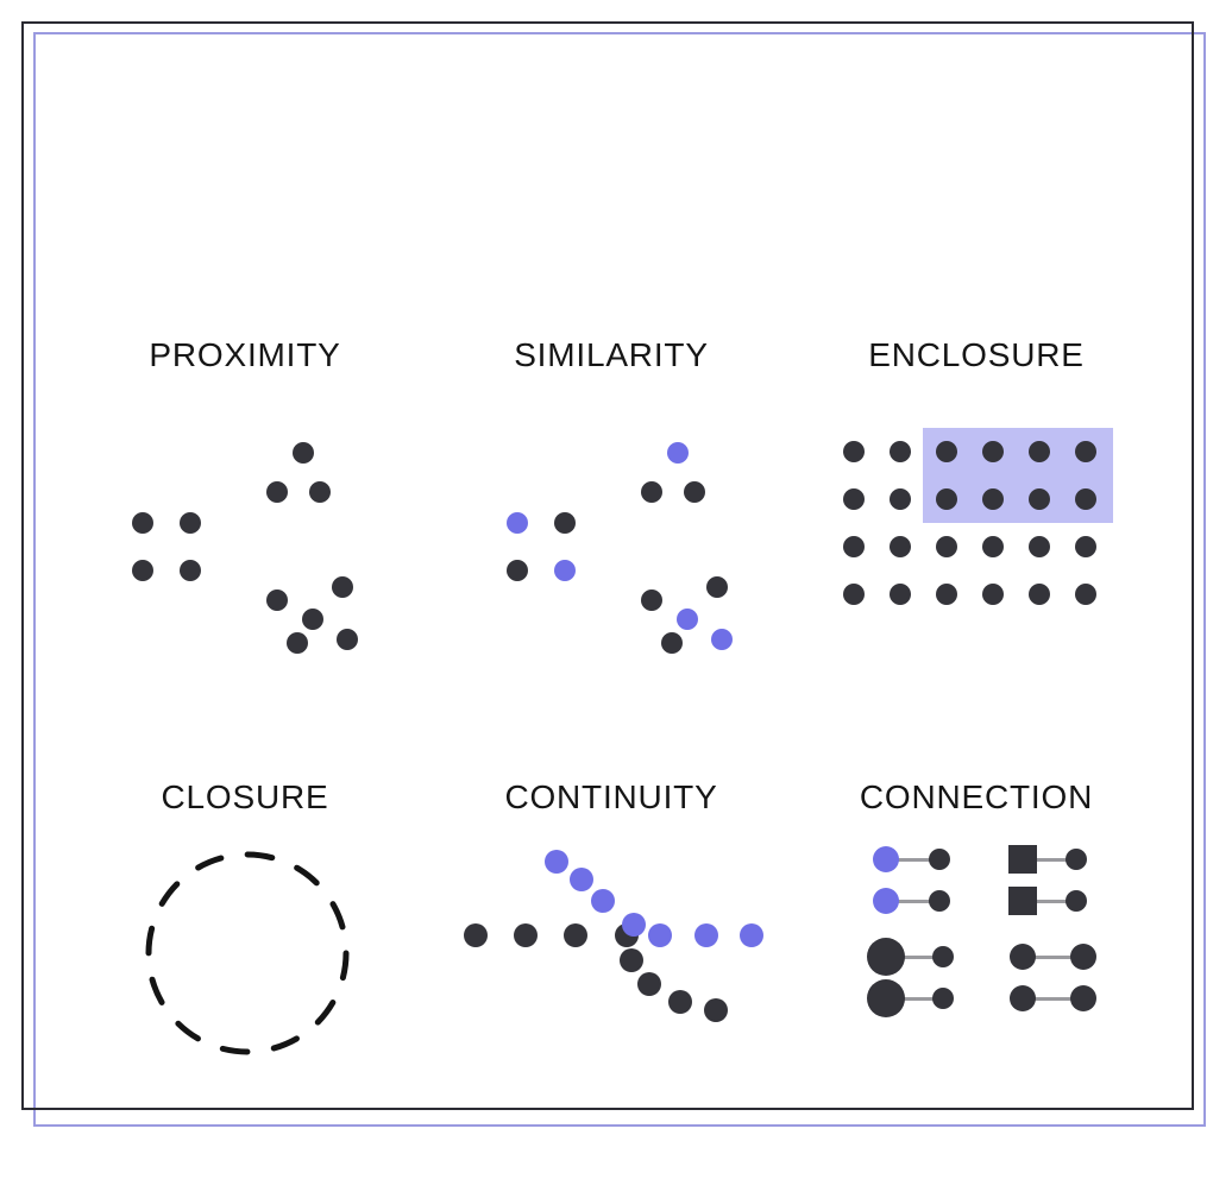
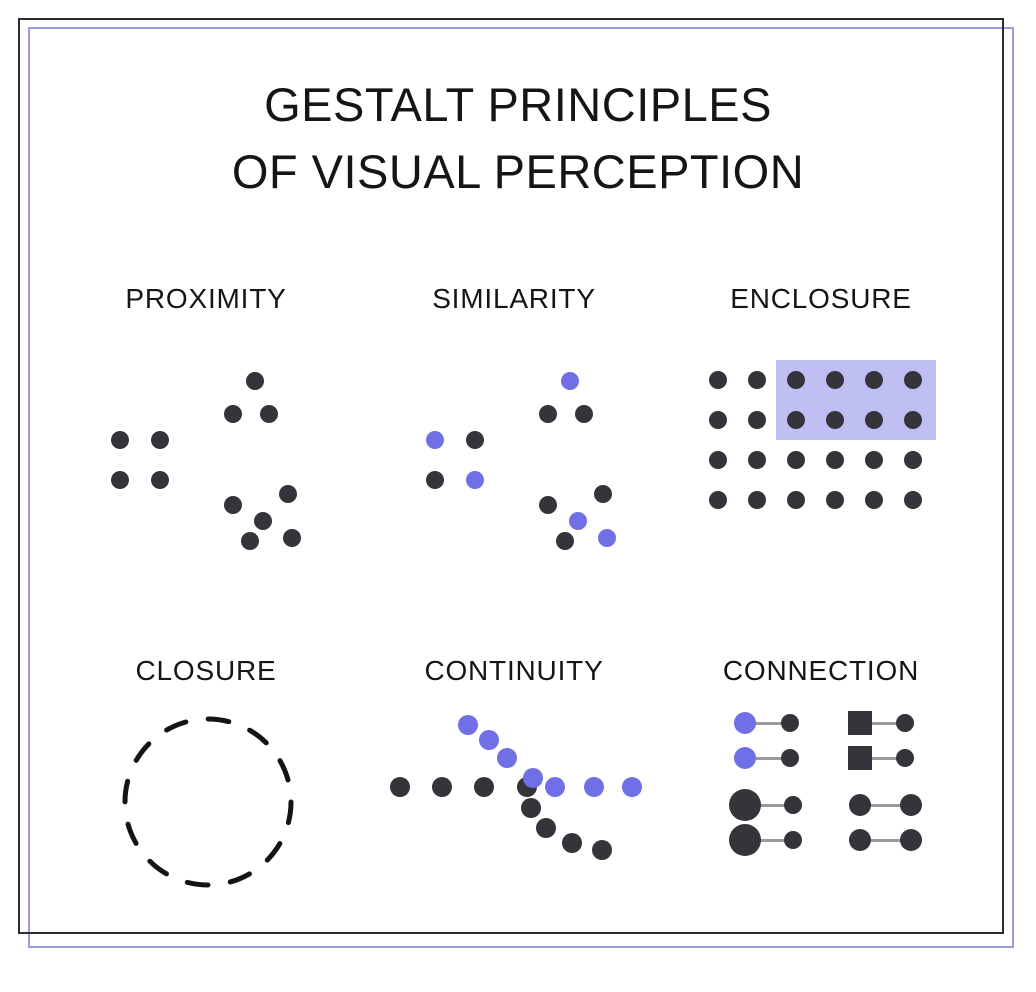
+ GESTALT PRINCIPLES
+ OF VISUAL PERCEPTION
  PROXIMITY
  SIMILARITY
  ENCLOSURE
  CLOSURE
  CONTINUITY
  CONNECTION
